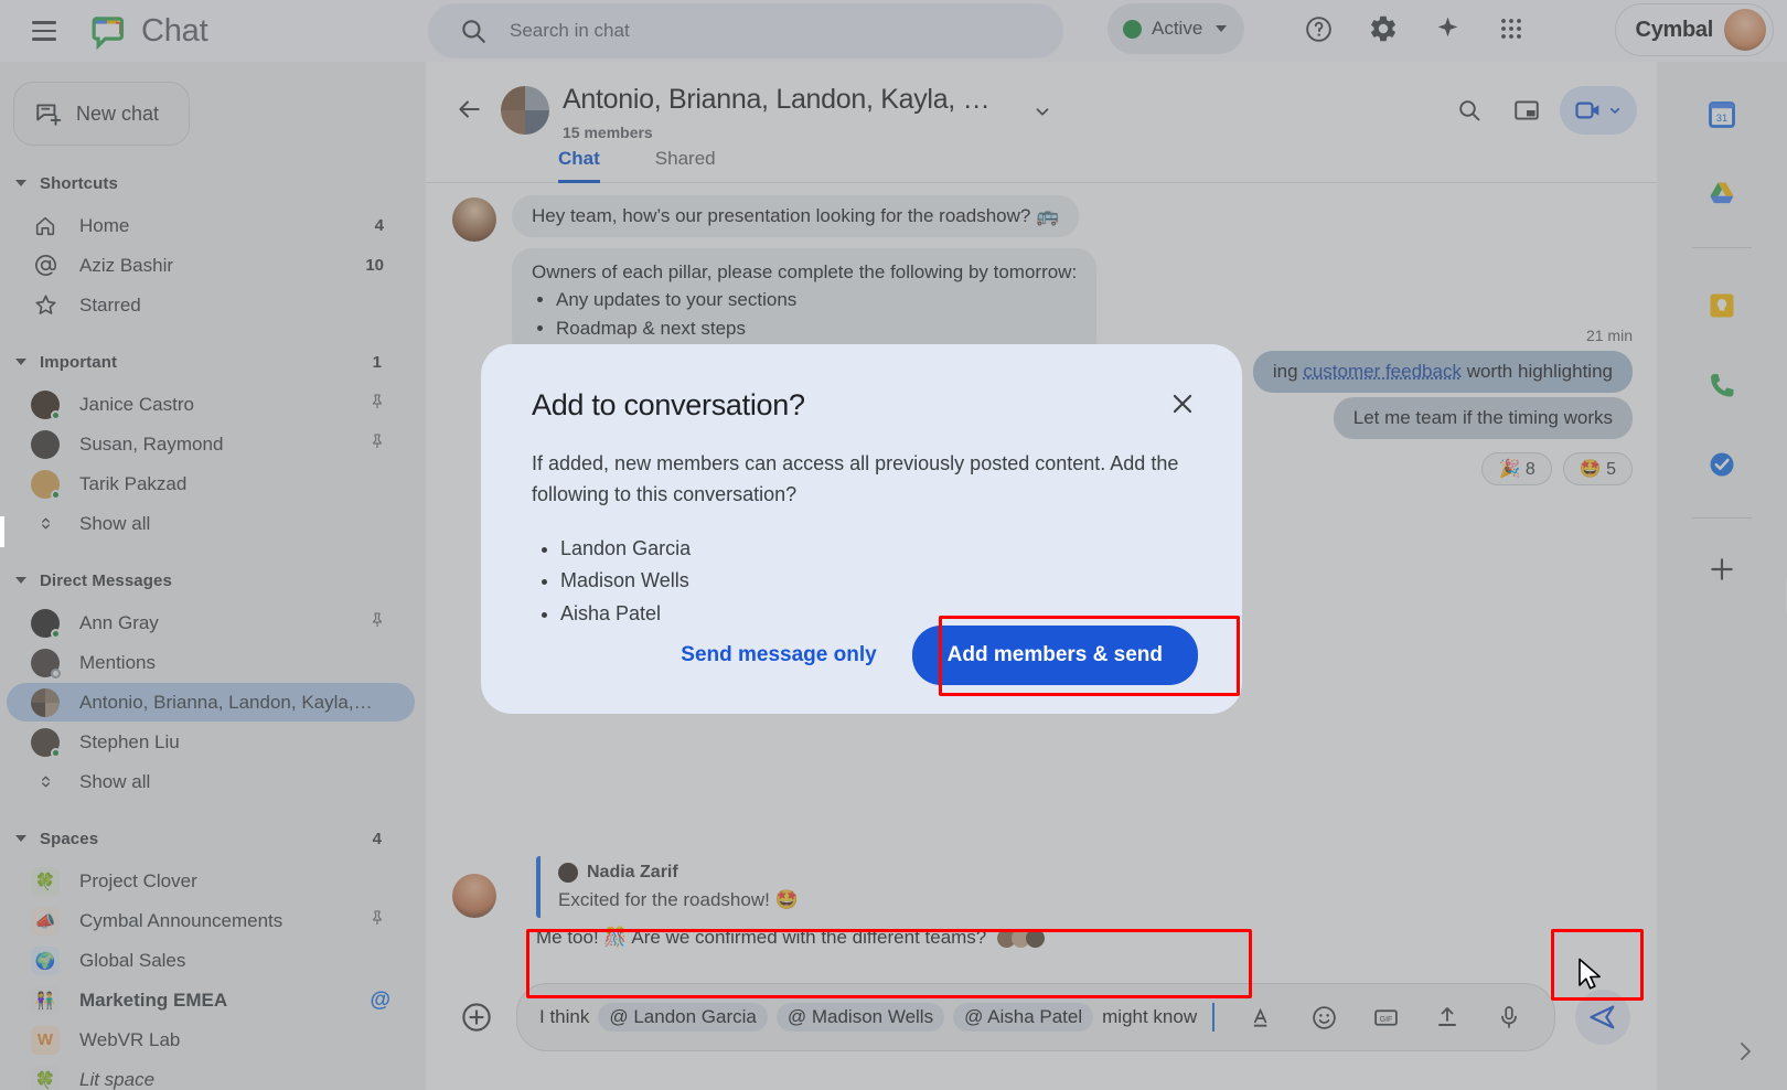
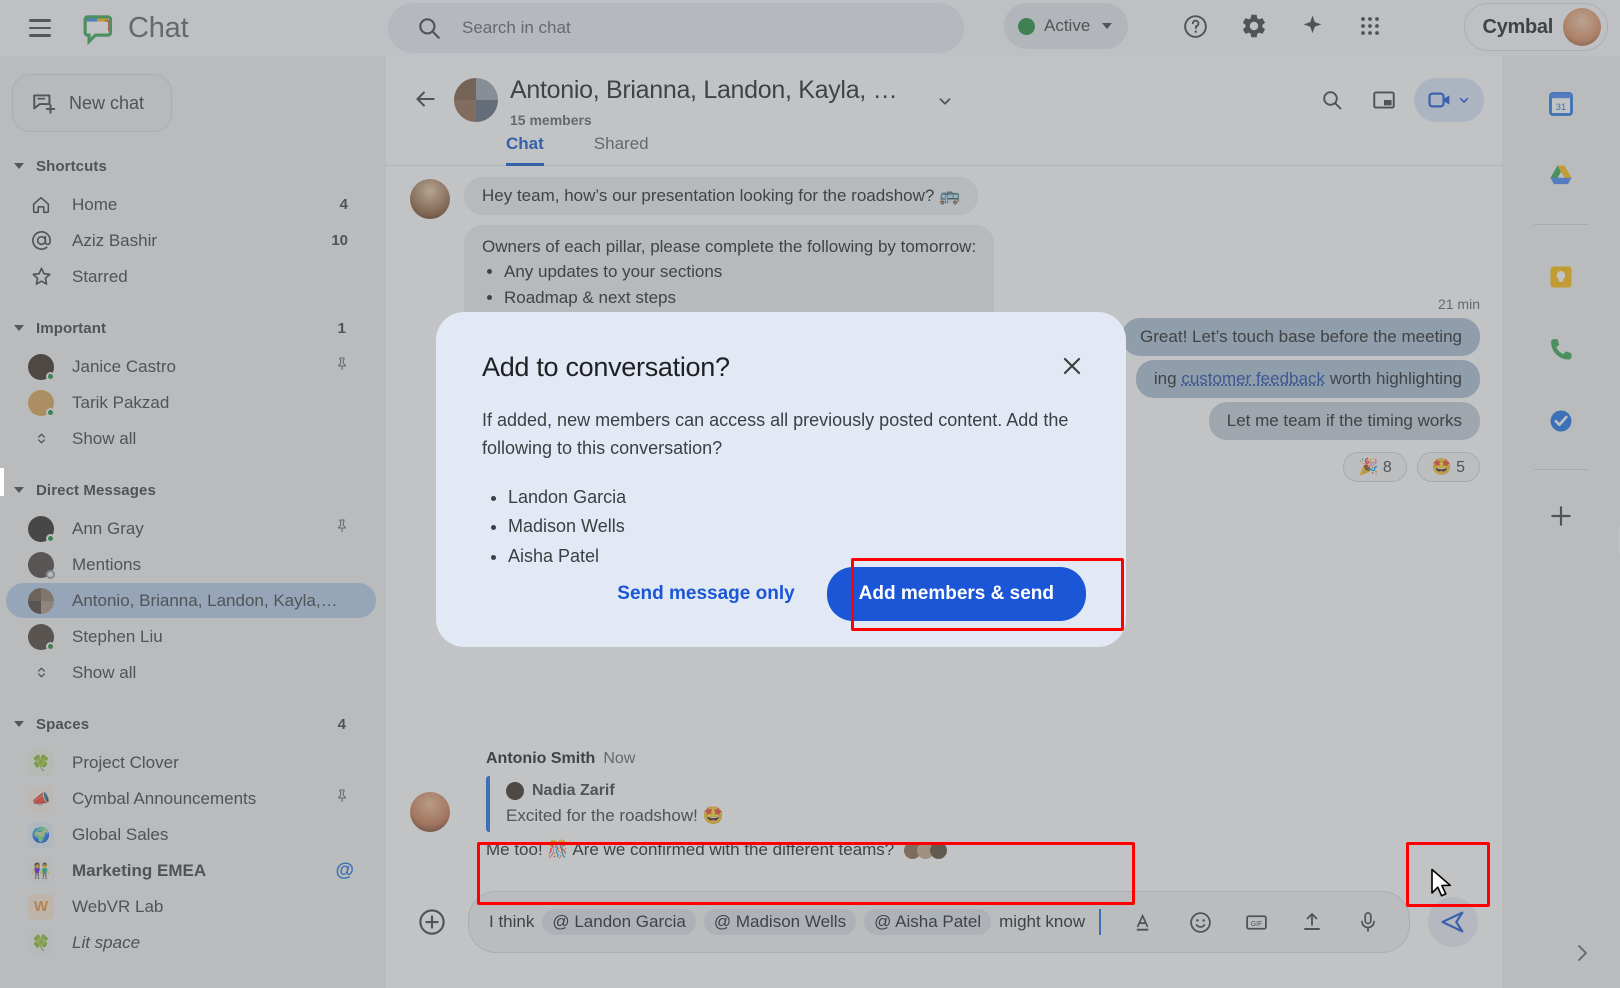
  Chat
  Search in chat
  Active
  Cymbal
  New chat
  Shortcuts
  Home
  4
  Aziz Bashir
  10
  Starred
  Important
  1
  Janice Castro
- Susan, Raymond
  Tarik Pakzad
  Show all
  Direct Messages
  Ann Gray
  Mentions
  Antonio, Brianna, Landon, Kayla, Jo
  Stephen Liu
  Show all
  Spaces
  4
  🍀
  Project Clover
  📣
  Cymbal Announcements
  🌍
  Global Sales
  👫
  Marketing EMEA
  @
  W
  WebVR Lab
  🍀
  Lit space
  Antonio, Brianna, Landon, Kayla, …
  15 members
  Chat
  Shared
  Hey team, how’s our presentation looking for the roadshow? 🚌
  Owners of each pillar, please complete the following by tomorrow:
  Any updates to your sections
  Roadmap & next steps
  21 min
+ Great! Let’s touch base before the meeting
  ing customer feedback worth highlighting
  Let me team if the timing works
  🎉 8
  🤩 5
+ Antonio Smith Now
  Nadia Zarif
  Excited for the roadshow! 🤩
  Me too! 🎊 Are we confirmed with the different teams?
  I think
  @ Landon Garcia
  @ Madison Wells
  @ Aisha Patel
  might know
  31
  Add to conversation?
  If added, new members can access all previously posted content. Add the following to this conversation?
  Landon Garcia
  Madison Wells
  Aisha Patel
  Send message only
  Add members & send
